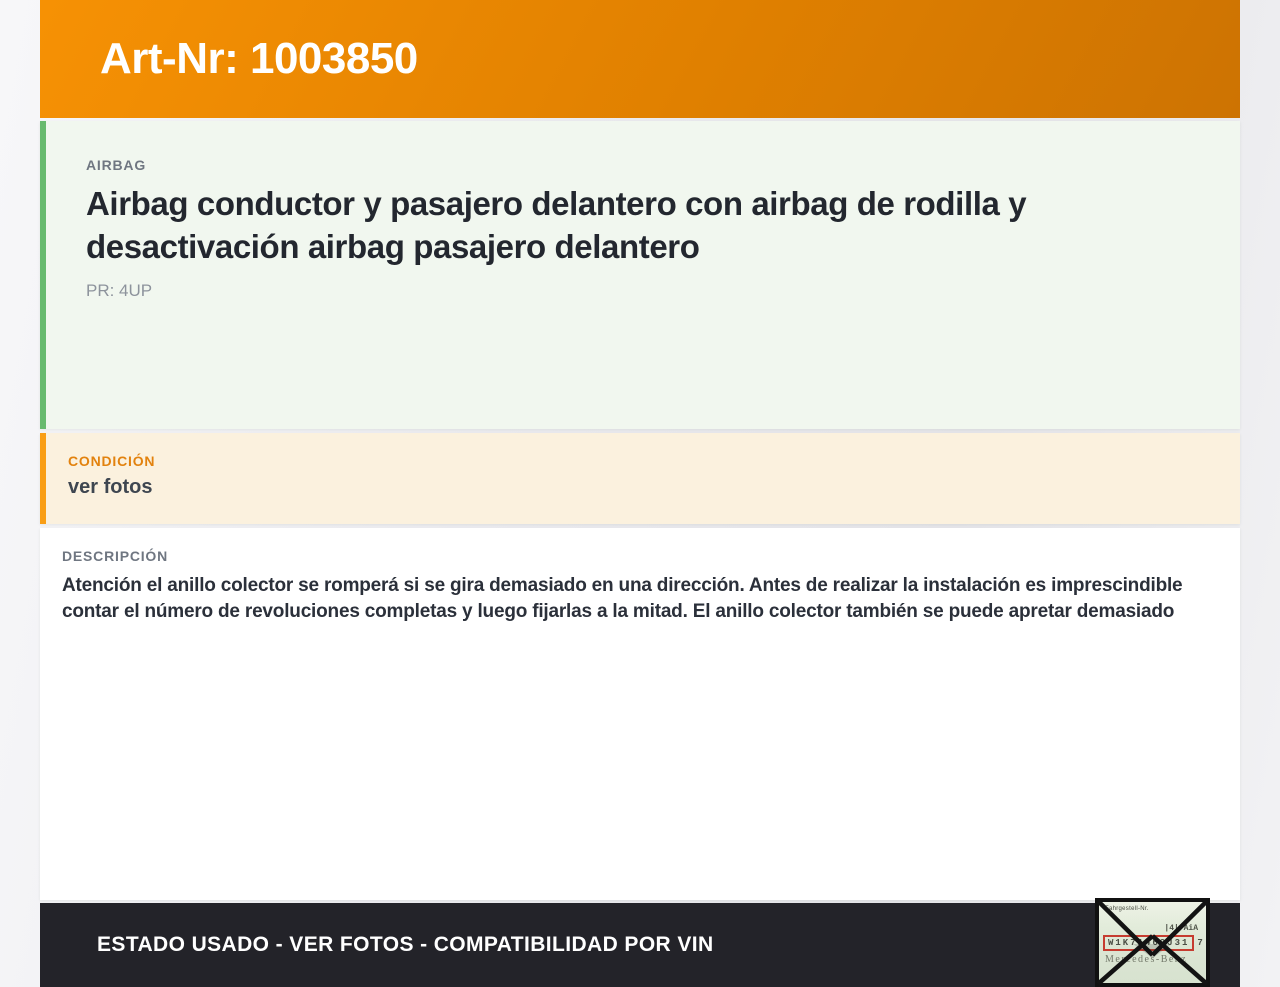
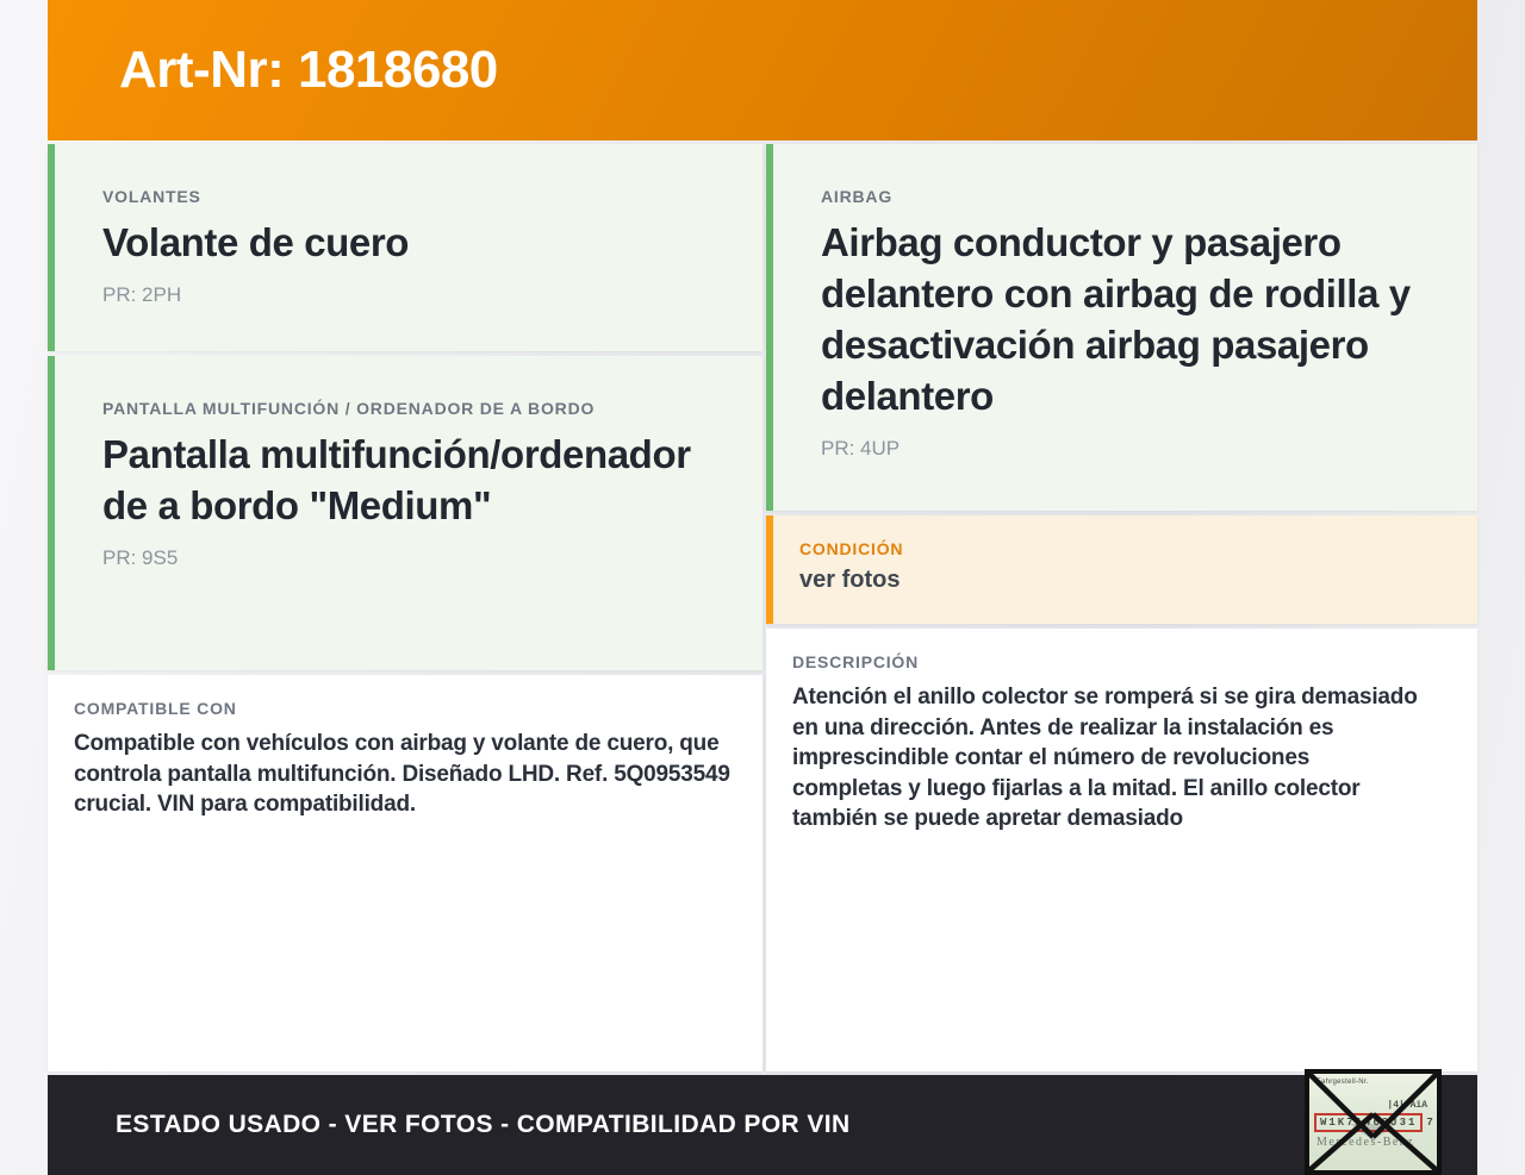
- Art-Nr: 1003850
+ Art-Nr: 1818680
+ VOLANTES
+ Volante de cuero
+ PR: 2PH
+ PANTALLA MULTIFUNCIÓN / ORDENADOR DE A BORDO
+ Pantalla multifunción/ordenador de a bordo "Medium"
+ PR: 9S5
+ COMPATIBLE CON
+ Compatible con vehículos con airbag y volante de cuero, que controla pantalla multifunción. Diseñado LHD. Ref. 5Q0953549 crucial. VIN para compatibilidad.
  AIRBAG
  Airbag conductor y pasajero delantero con airbag de rodilla y desactivación airbag pasajero delantero
  PR: 4UP
  CONDICIÓN
  ver fotos
  DESCRIPCIÓN
  Atención el anillo colector se romperá si se gira demasiado en una dirección. Antes de realizar la instalación es imprescindible contar el número de revoluciones completas y luego fijarlas a la mitad. El anillo colector también se puede apretar demasiado
  ESTADO USADO - VER FOTOS - COMPATIBILIDAD POR VIN
  |4 AiA
  W1K746J31
  7
  Meedes-Bez
